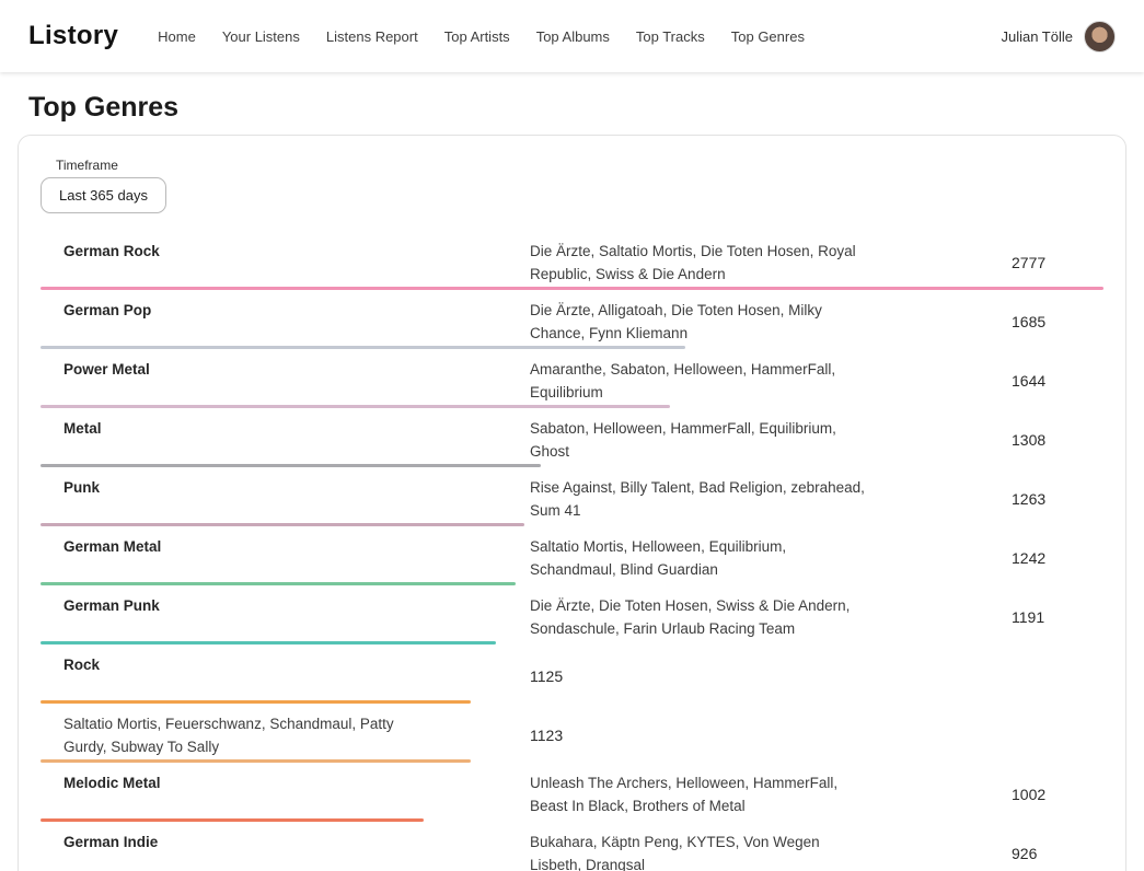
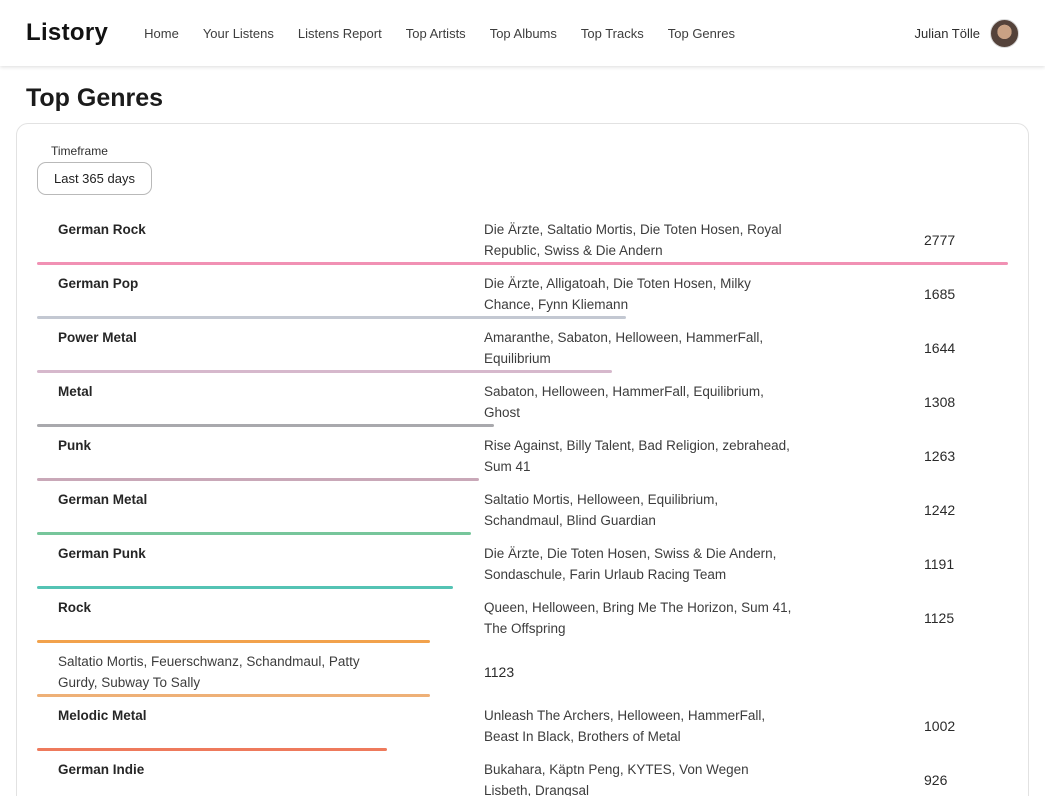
  Listory
  Home
  Your Listens
  Listens Report
  Top Artists
  Top Albums
  Top Tracks
  Top Genres
  Julian Tölle
  Top Genres
  Timeframe
  Last 365 days
  German Rock
  Die Ärzte, Saltatio Mortis, Die Toten Hosen, Royal Republic, Swiss & Die Andern
  2777
  German Pop
  Die Ärzte, Alligatoah, Die Toten Hosen, Milky Chance, Fynn Kliemann
  1685
  Power Metal
  Amaranthe, Sabaton, Helloween, HammerFall, Equilibrium
  1644
  Metal
  Sabaton, Helloween, HammerFall, Equilibrium, Ghost
  1308
  Punk
  Rise Against, Billy Talent, Bad Religion, zebrahead, Sum 41
  1263
  German Metal
  Saltatio Mortis, Helloween, Equilibrium, Schandmaul, Blind Guardian
  1242
  German Punk
  Die Ärzte, Die Toten Hosen, Swiss & Die Andern, Sondaschule, Farin Urlaub Racing Team
  1191
  Rock
+ Queen, Helloween, Bring Me The Horizon, Sum 41, The Offspring
  1125
  Saltatio Mortis, Feuerschwanz, Schandmaul, Patty Gurdy, Subway To Sally
  1123
  Melodic Metal
  Unleash The Archers, Helloween, HammerFall, Beast In Black, Brothers of Metal
  1002
  German Indie
  Bukahara, Käptn Peng, KYTES, Von Wegen Lisbeth, Drangsal
  926
